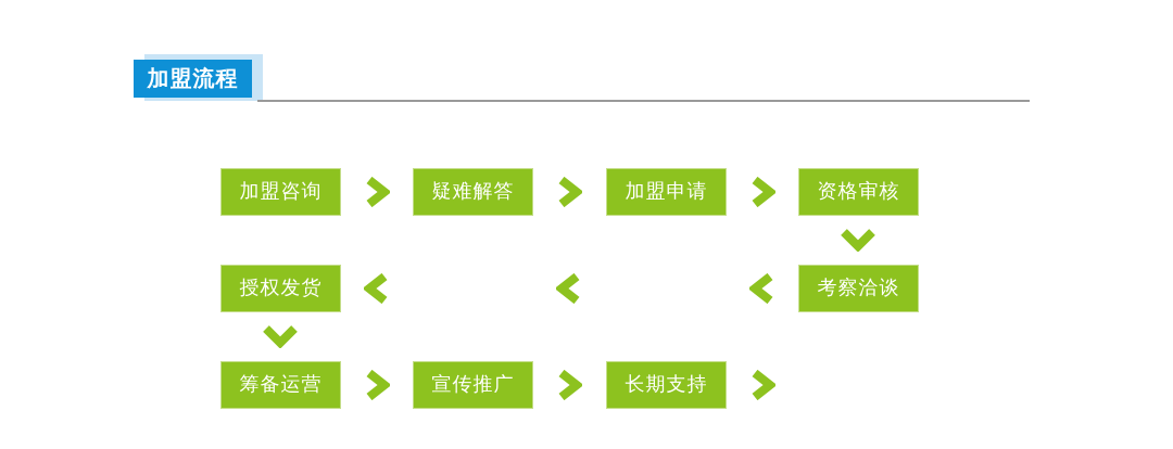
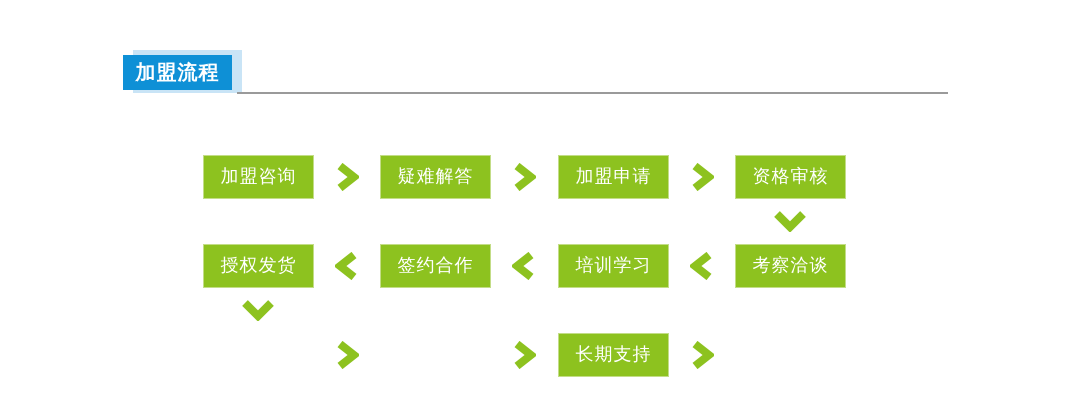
  加盟流程
  加盟咨询
  疑难解答
  加盟申请
  资格审核
  授权发货
+ 签约合作
+ 培训学习
  考察洽谈
- 筹备运营
- 宣传推广
  长期支持
